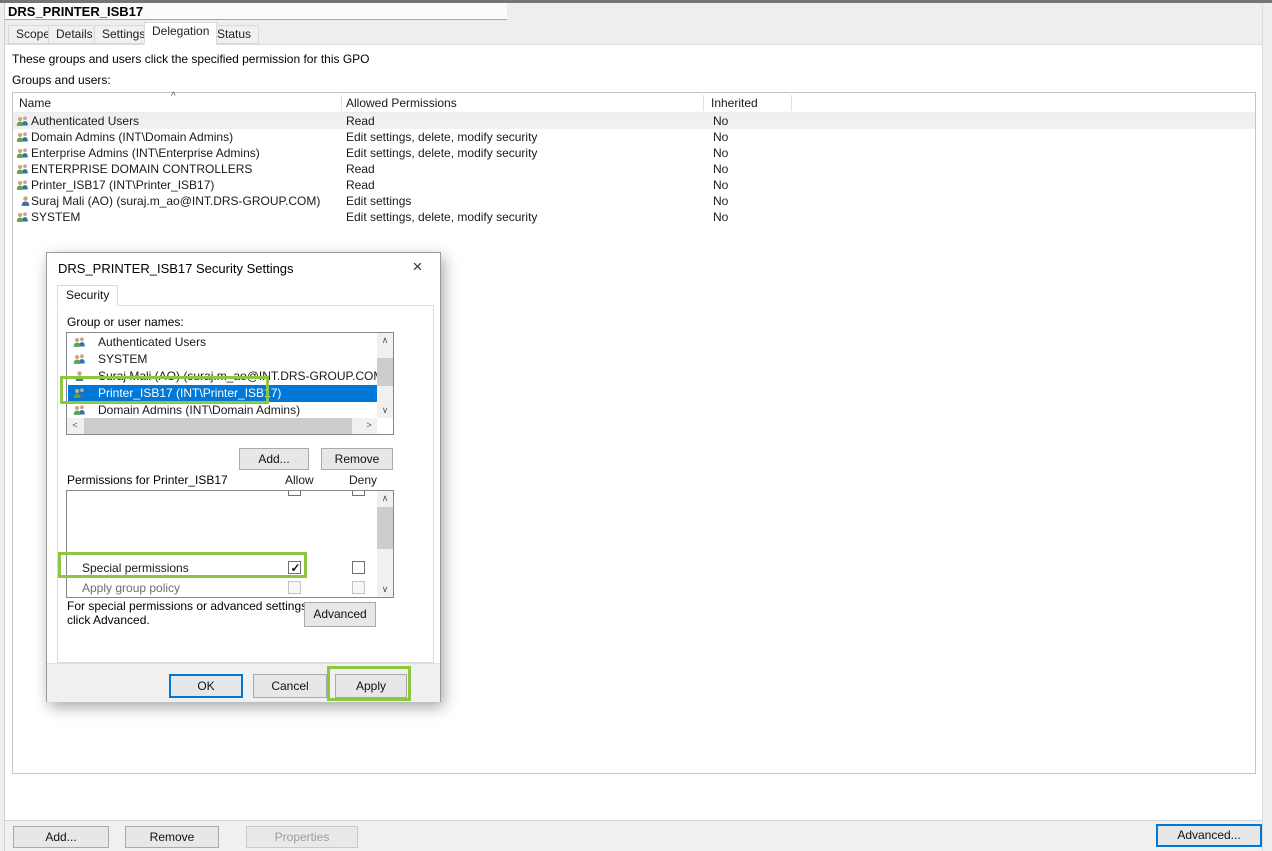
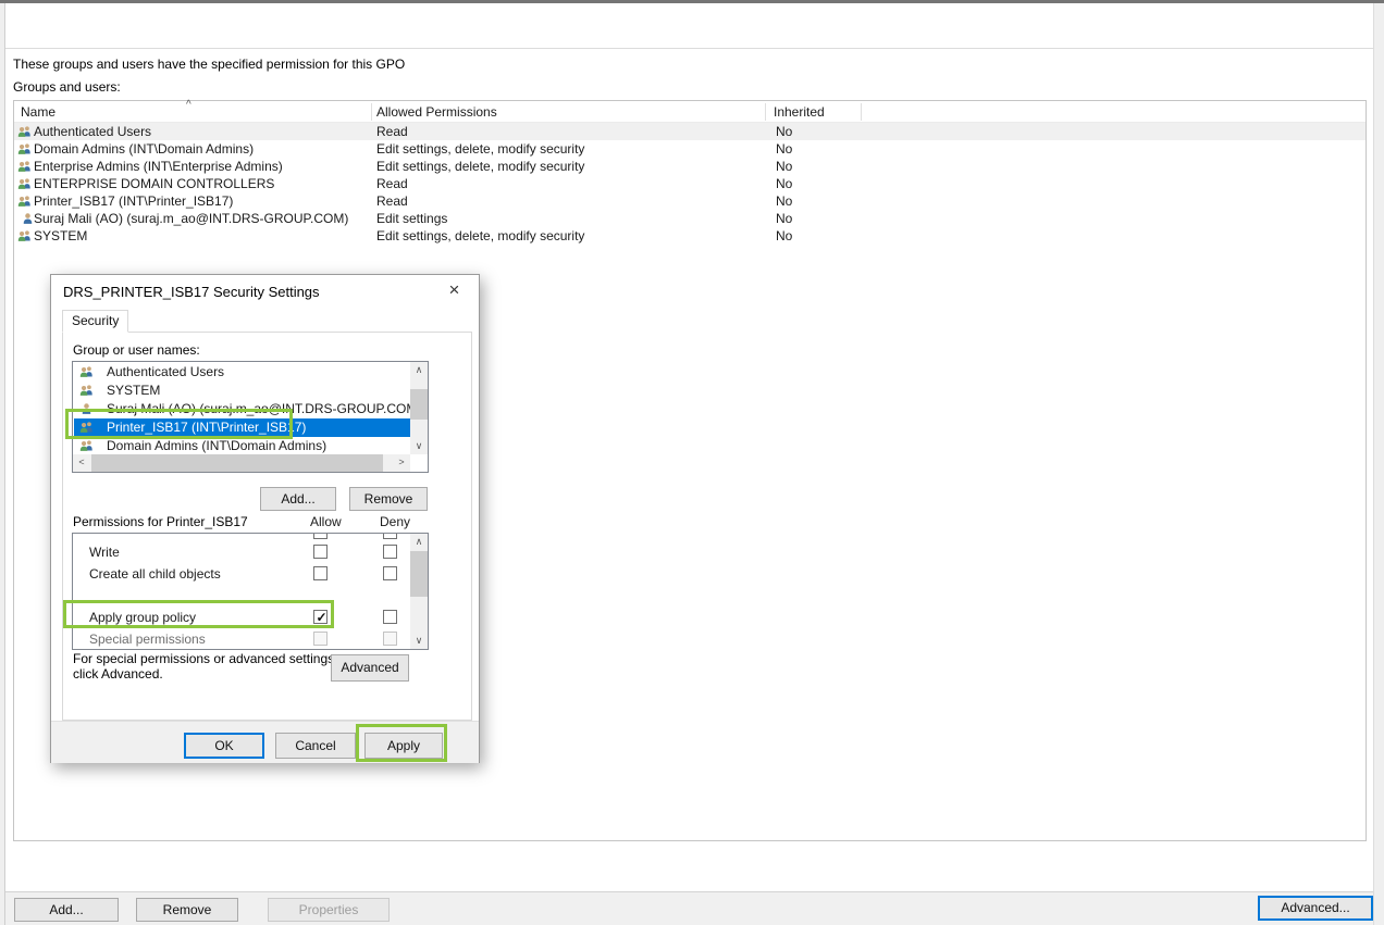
- DRS_PRINTER_ISB17
- Scope
- Details
- Settings
- Delegation
- Status
- These groups and users click the specified permission for this GPO
+ These groups and users have the specified permission for this GPO
  Groups and users:
  Name
  ^
  Allowed Permissions
  Inherited
  Authenticated Users
  Read
  No
  Domain Admins (INT\Domain Admins)
  Edit settings, delete, modify security
  No
  Enterprise Admins (INT\Enterprise Admins)
  Edit settings, delete, modify security
  No
  ENTERPRISE DOMAIN CONTROLLERS
  Read
  No
  Printer_ISB17 (INT\Printer_ISB17)
  Read
  No
  Suraj Mali (AO) (suraj.m_ao@INT.DRS-GROUP.COM)
  Edit settings
  No
  SYSTEM
  Edit settings, delete, modify security
  No
  Add...
  Remove
  Properties
  Advanced...
  DRS_PRINTER_ISB17 Security Settings
  Security
  Group or user names:
  Authenticated Users
  SYSTEM
  Suraj Mali (AO) (suraj.m_ao@INT.DRS-GROUP.CO
  Printer_ISB17 (INT\Printer_ISB17)
  Domain Admins (INT\Domain Admins)
  Add...
  Remove
  Permissions for Printer_ISB17
  Allow
  Deny
+ Write
+ Create all child objects
- Special permissions
+ Apply group policy
  ✓
- Apply group policy
+ Special permissions
  For special permissions or advanced setting
  click Advanced.
  Advanced
  OK
  Cancel
  Apply
